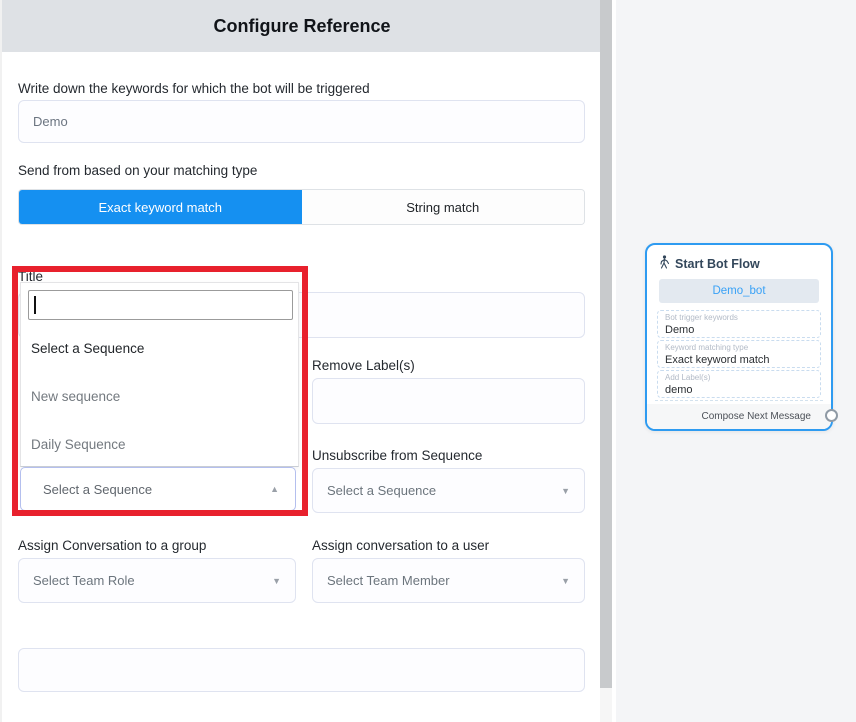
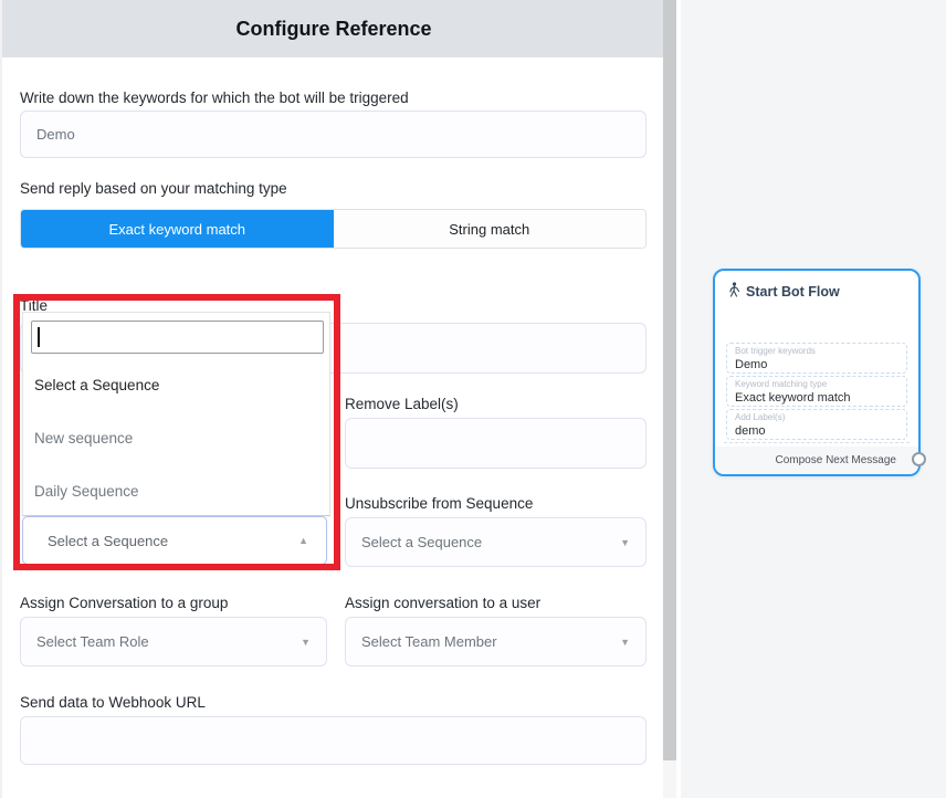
  Configure Reference
  Write down the keywords for which the bot will be triggered
  Demo
- Send from based on your matching type
+ Send reply based on your matching type
  Exact keyword match
  String match
  Title
  Remove Label(s)
  Unsubscribe from Sequence
  Select a Sequence
  ▼
  Assign Conversation to a group
  Select Team Role
  ▼
  Assign conversation to a user
  Select Team Member
  ▼
+ Send data to Webhook URL
  Select a Sequence
  New sequence
  Daily Sequence
  Select a Sequence
  ▲
  Start Bot Flow
- Demo_bot
  Bot trigger keywords
  Demo
  Keyword matching type
  Exact keyword match
  Add Label(s)
  demo
  Compose Next Message
